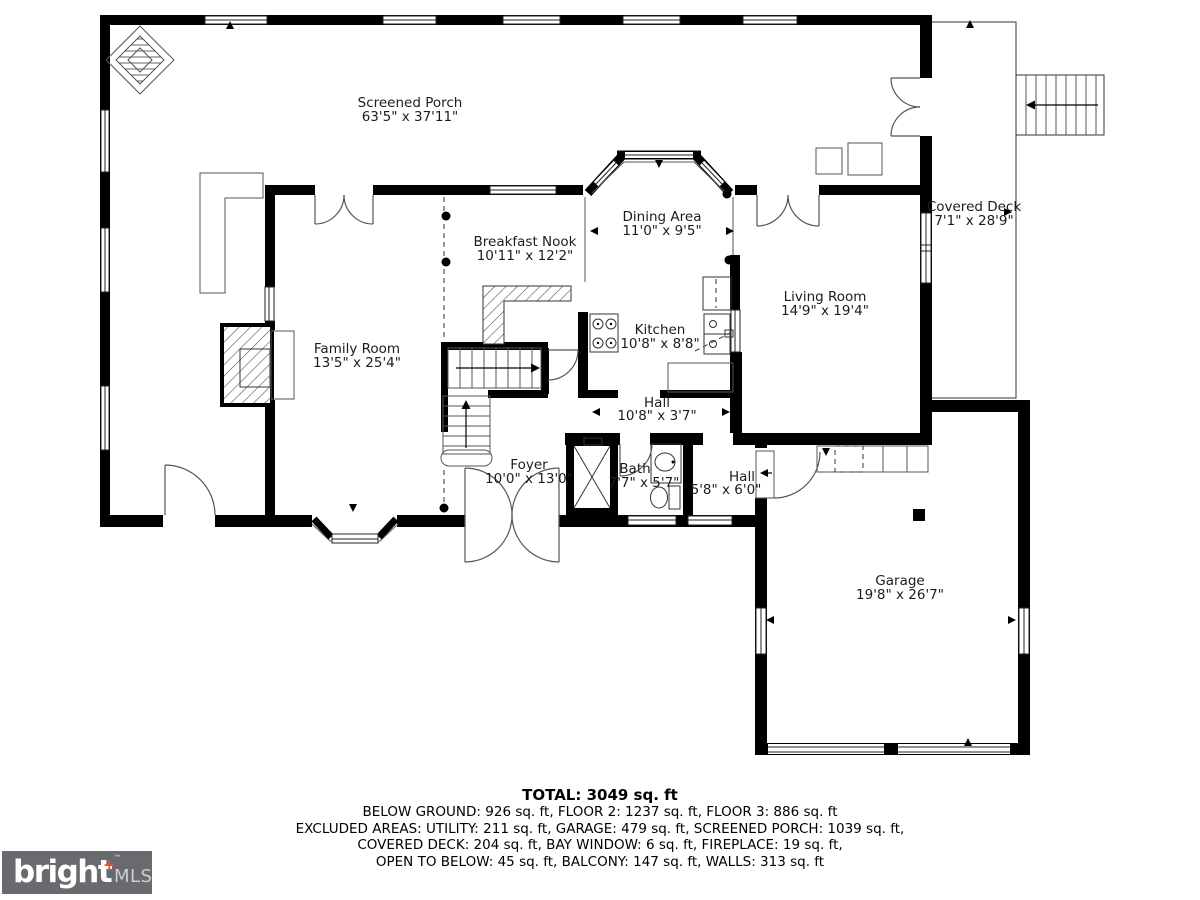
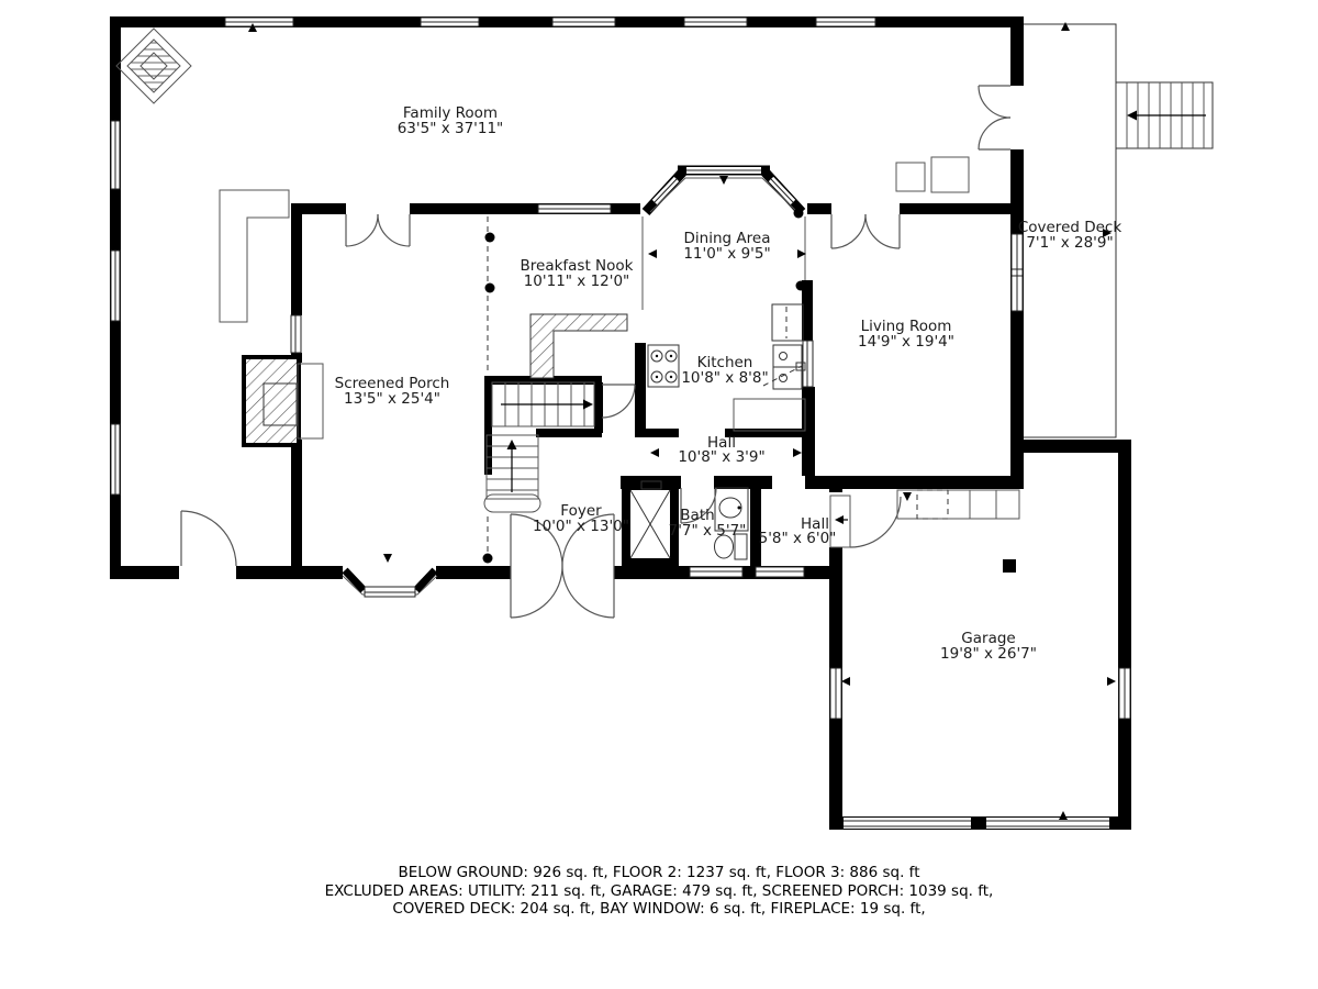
- Screened Porch
+ Family Room
  63'5" x 37'11"
  Covered Deck
  7'1" x 28'9"
  Dining Area
  11'0" x 9'5"
  Breakfast Nook
- 10'11" x 12'2"
+ 10'11" x 12'0"
  Living Room
  14'9" x 19'4"
- Family Room
+ Screened Porch
  13'5" x 25'4"
  Kitchen
  10'8" x 8'8"
  Hall
- 10'8" x 3'7"
+ 10'8" x 3'9"
  Foyer
  10'0" x 13'0"
  Bath
  7'7" x 5'7"
  Hall
  5'8" x 6'0"
  Garage
  19'8" x 26'7"
- TOTAL: 3049 sq. ft
  BELOW GROUND: 926 sq. ft, FLOOR 2: 1237 sq. ft, FLOOR 3: 886 sq. ft
  EXCLUDED AREAS: UTILITY: 211 sq. ft, GARAGE: 479 sq. ft, SCREENED PORCH: 1039 sq. ft,
  COVERED DECK: 204 sq. ft, BAY WINDOW: 6 sq. ft, FIREPLACE: 19 sq. ft,
- OPEN TO BELOW: 45 sq. ft, BALCONY: 147 sq. ft, WALLS: 313 sq. ft
- bright
- +
- ™
- MLS
